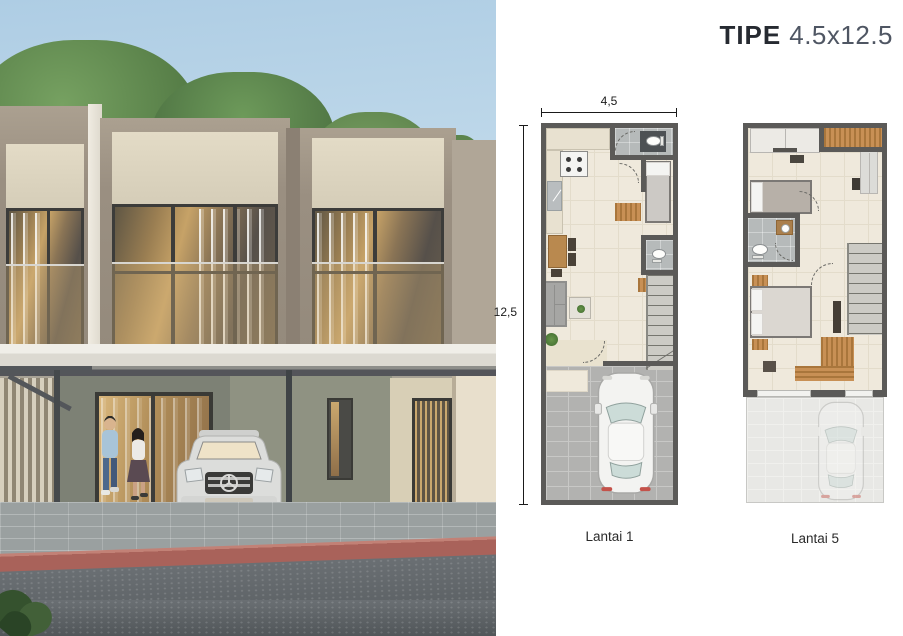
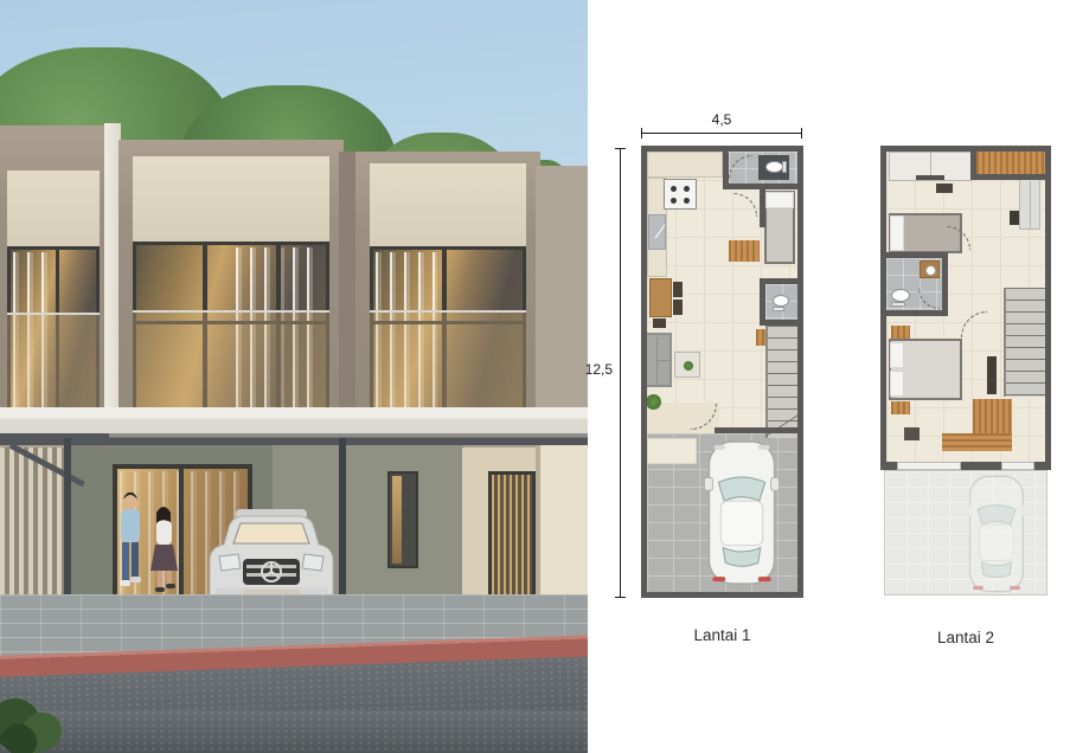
- TIPE 4.5x12.5
  4,5
  12,5
  Lantai 1
- Lantai 5
+ Lantai 2
